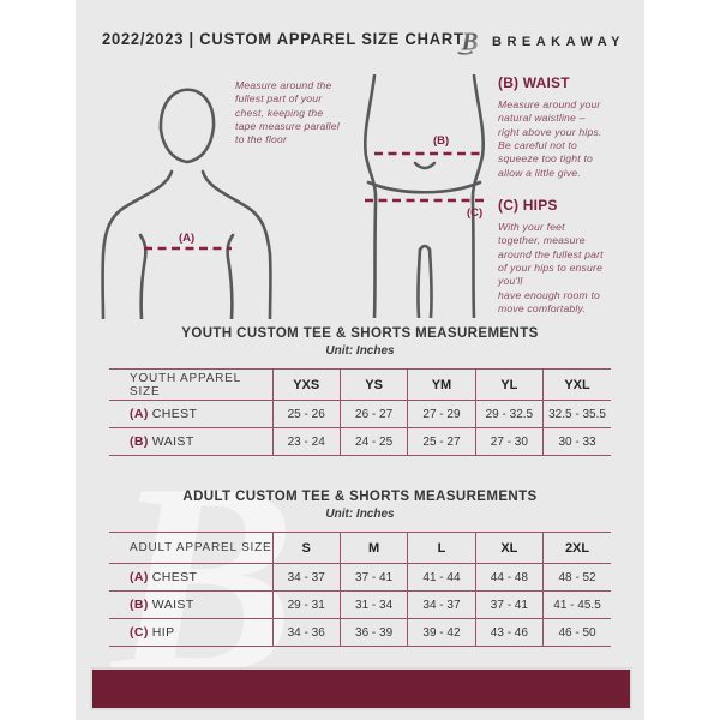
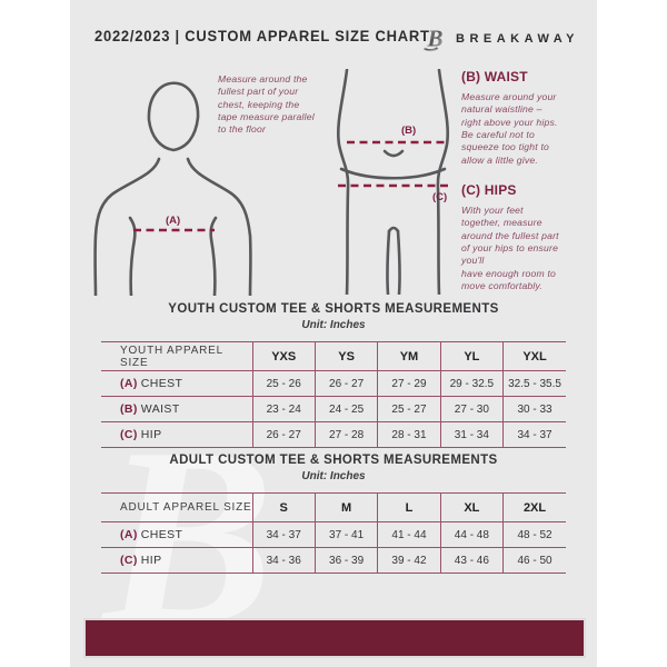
  B
  2022/2023 | CUSTOM APPAREL SIZE CHART
  B
  BREAKAWAY
  (A)
  (B)
  (C)
  Measure around the
  fullest part of your
  chest, keeping the
  tape measure parallel
  to the floor
  (B) WAIST
  Measure around your
  natural waistline –
  right above your hips.
  Be careful not to
  squeeze too tight to
  allow a little give.
  (C) HIPS
  With your feet
  together, measure
  around the fullest part
  of your hips to ensure
  you'll
  have enough room to
  move comfortably.
  YOUTH CUSTOM TEE & SHORTS MEASUREMENTS
  Unit: Inches
  YOUTH APPAREL SIZE	YXS	YS	YM	YL	YXL
  (A) CHEST	25 - 26	26 - 27	27 - 29	29 - 32.5	32.5 - 35.5
  (B) WAIST	23 - 24	24 - 25	25 - 27	27 - 30	30 - 33
+ (C) HIP	26 - 27	27 - 28	28 - 31	31 - 34	34 - 37
  ADULT CUSTOM TEE & SHORTS MEASUREMENTS
  Unit: Inches
  ADULT APPAREL SIZE	S	M	L	XL	2XL
  (A) CHEST	34 - 37	37 - 41	41 - 44	44 - 48	48 - 52
- (B) WAIST	29 - 31	31 - 34	34 - 37	37 - 41	41 - 45.5
  (C) HIP	34 - 36	36 - 39	39 - 42	43 - 46	46 - 50
